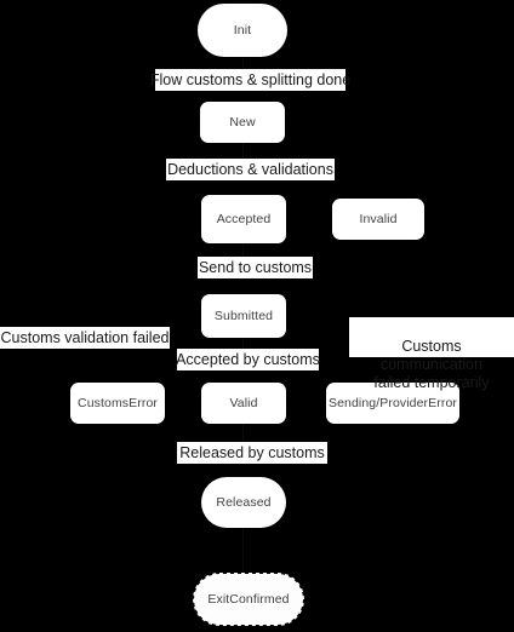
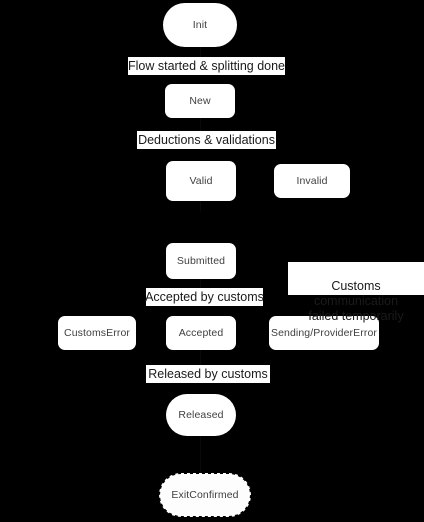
  Init
  New
- Accepted
+ Valid
  Invalid
  Submitted
  CustomsError
- Valid
+ Accepted
  Sending/ProviderError
  Released
  ExitConfirmed
- Flow customs & splitting done
+ Flow started & splitting done
  Deductions & validations
- Send to customs
- Customs validation failed
  Customs communication
  failed temporarily
  Accepted by customs
  Released by customs
